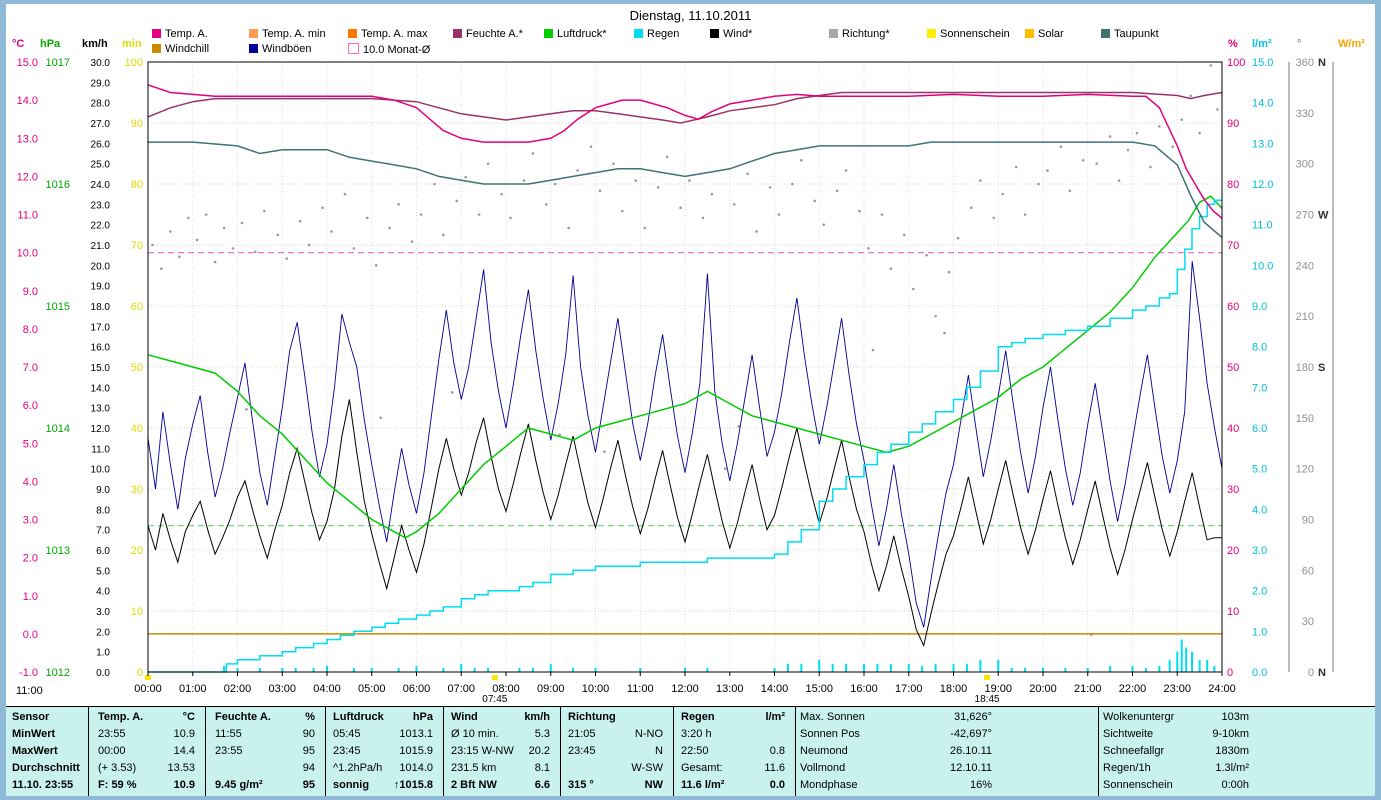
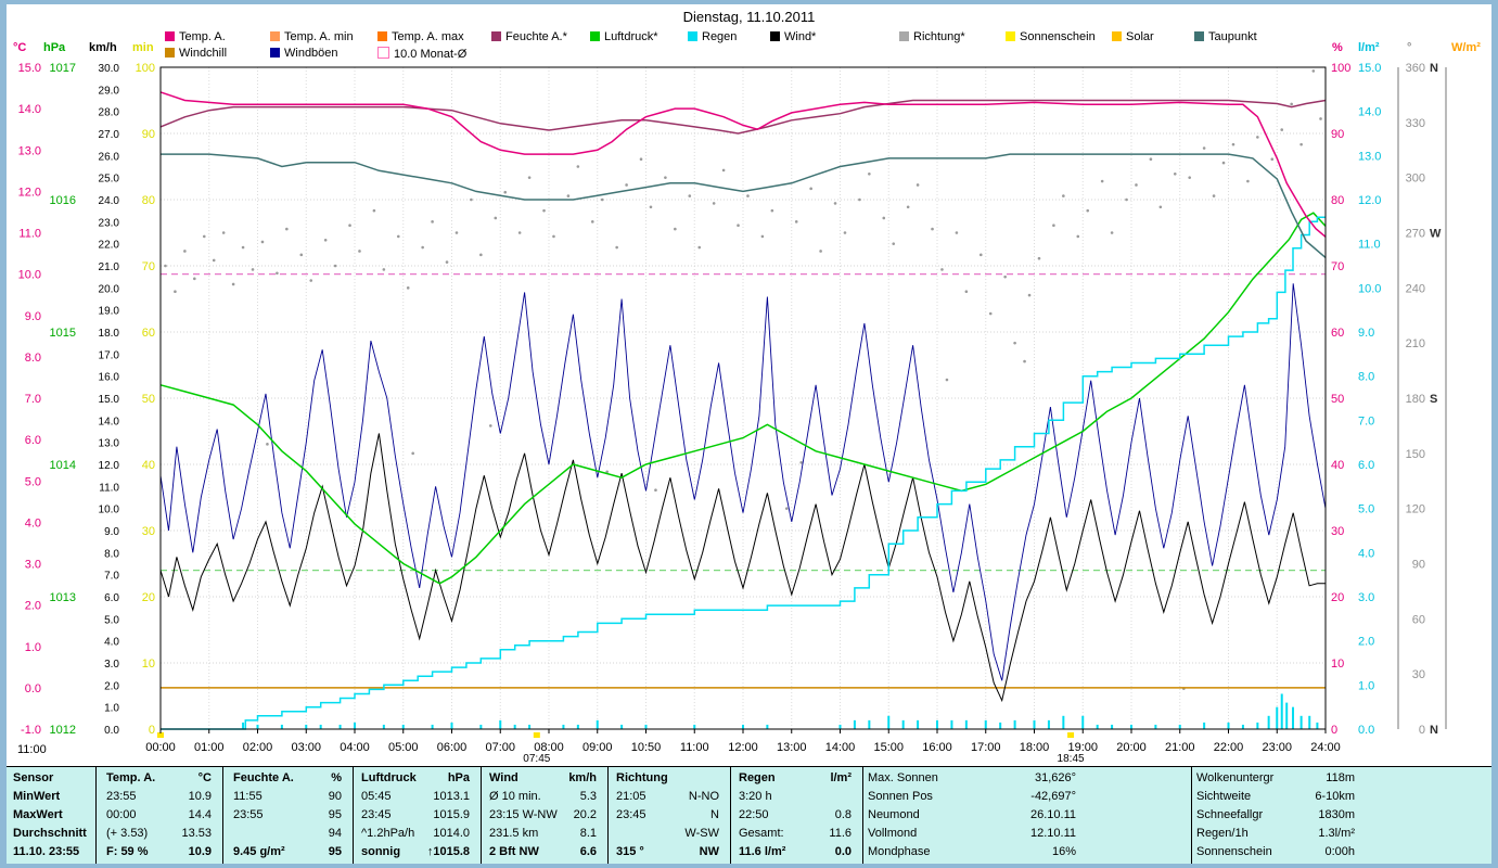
  15.0
  14.0
  13.0
  12.0
  11.0
  10.0
  9.0
  8.0
  7.0
  6.0
  5.0
  4.0
  3.0
  2.0
  1.0
  0.0
  -1.0
  1017
  1016
  1015
  1014
  1013
  1012
  30.0
  29.0
  28.0
  27.0
  26.0
  25.0
  24.0
  23.0
  22.0
  21.0
  20.0
  19.0
  18.0
  17.0
  16.0
  15.0
  14.0
  13.0
  12.0
  11.0
  10.0
  9.0
  8.0
  7.0
  6.0
  5.0
  4.0
  3.0
  2.0
  1.0
  0.0
  100
  90
  80
  70
  60
  50
  40
  30
  20
  10
  0
  100
  90
  80
  70
  60
  50
  40
  30
  20
  10
  0
  15.0
  14.0
  13.0
  12.0
  11.0
  10.0
  9.0
  8.0
  7.0
  6.0
  5.0
  4.0
  3.0
  2.0
  1.0
  0.0
  360
  N
  330
  300
  270
  W
  240
  210
  180
  S
  150
  120
  90
  60
  30
  0
  N
  00:00
  01:00
  02:00
  03:00
  04:00
  05:00
  06:00
  07:00
  08:00
  09:00
- 10:00
+ 10:50
  11:00
  12:00
  13:00
  14:00
  15:00
  16:00
  17:00
  18:00
  19:00
  20:00
  21:00
  22:00
  23:00
  24:00
  07:45
  18:45
  11:00
  Dienstag, 11.10.2011
  Temp. A.
  Temp. A. min
  Temp. A. max
  Feuchte A.*
  Luftdruck*
  Regen
  Wind*
  Richtung*
  Sonnenschein
  Solar
  Taupunkt
  Windchill
  Windböen
  10.0 Monat-Ø
  °C
  hPa
  km/h
  min
  %
  l/m²
  °
  W/m²
  Sensor
  MinWert
  MaxWert
  Durchschnitt
  11.10. 23:55
  Temp. A.
  °C
  23:55
  10.9
  00:00
  14.4
  (+ 3.53)
  13.53
  F: 59 %
  10.9
  Feuchte A.
  %
  11:55
  90
  23:55
  95
  94
  9.45 g/m²
  95
  Luftdruck
  hPa
  05:45
  1013.1
  23:45
  1015.9
  ^1.2hPa/h
  1014.0
  sonnig
  ↑1015.8
  Wind
  km/h
  Ø 10 min.
  5.3
  23:15 W-NW
  20.2
  231.5 km
  8.1
  2 Bft NW
  6.6
  Richtung
  21:05
  N-NO
  23:45
  N
  W-SW
  315 °
  NW
  Regen
  l/m²
  3:20 h
  22:50
  0.8
  Gesamt:
  11.6
  11.6 l/m²
  0.0
  Max. Sonnen
  31,626°
  Sonnen Pos
  -42,697°
  Neumond
  26.10.11
  Vollmond
  12.10.11
  Mondphase
  16%
  Wolkenuntergr
- 103m
+ 118m
  Sichtweite
- 9-10km
+ 6-10km
  Schneefallgr
  1830m
  Regen/1h
  1.3l/m²
  Sonnenschein
  0:00h
